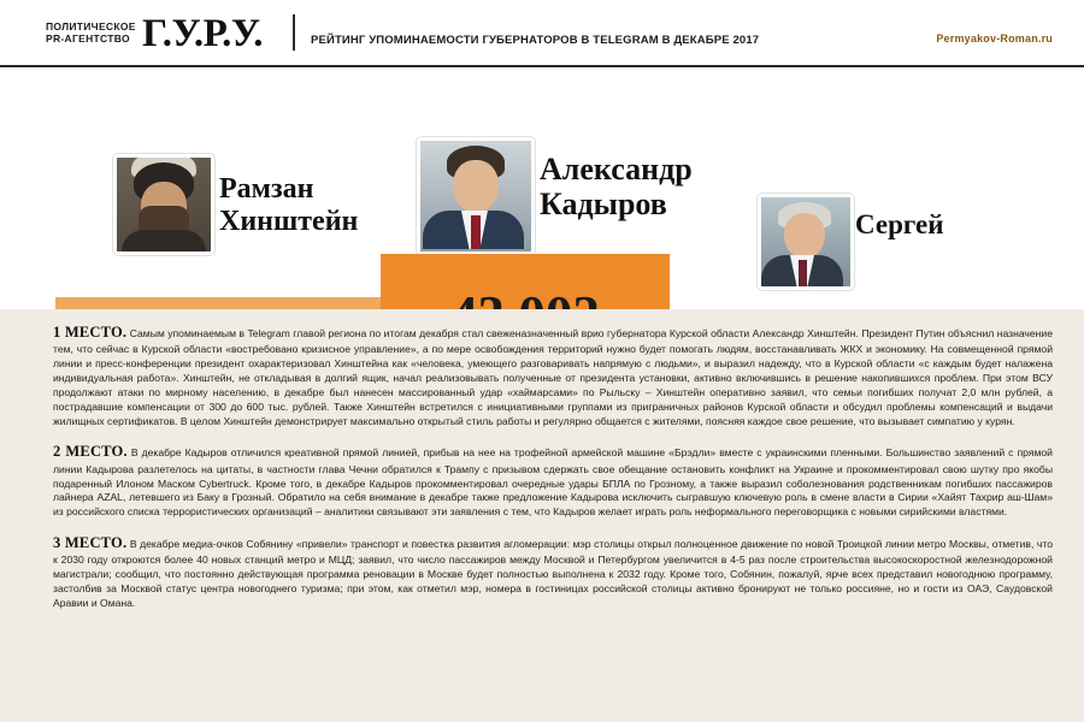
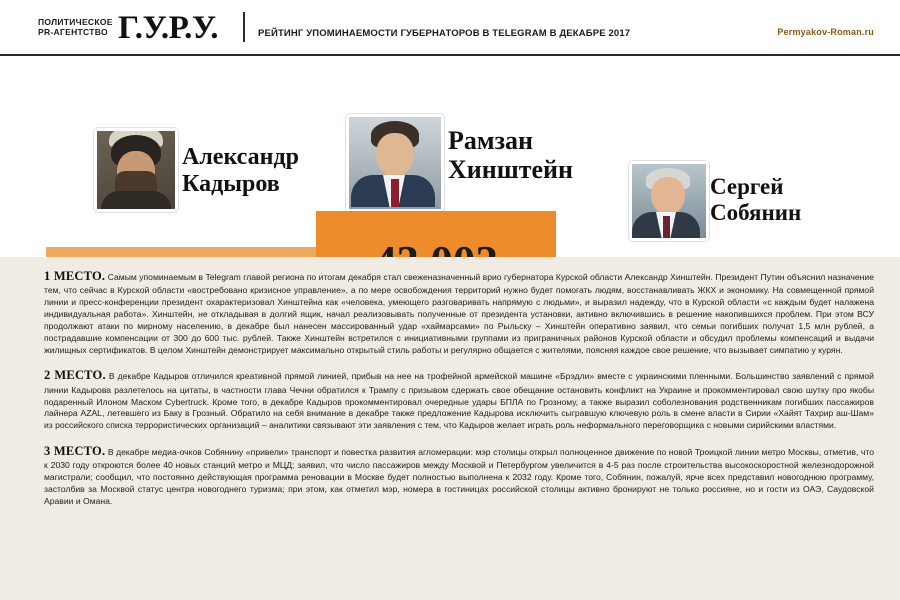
  ПОЛИТИЧЕСКОЕ
  PR-АГЕНТСТВО
  Г.У.Р.У.
  РЕЙТИНГ УПОМИНАЕМОСТИ ГУБЕРНАТОРОВ В TELEGRAM В ДЕКАБРЕ 2017
  Permyakov-Roman.ru
- Рамзан
+ Александр
- Хинштейн
+ Кадыров
- Александр
+ Рамзан
- Кадыров
+ Хинштейн
  Сергей
+ Собянин
- 1 МЕСТО. Самым упоминаемым в Telegram главой региона по итогам декабря стал свеженазначенный врио губернатора Курской области Александр Хинштейн. Президент Путин объяснил назначение тем, что сейчас в Курской области «востребовано кризисное управление», а по мере освобождения территорий нужно будет помогать людям, восстанавливать ЖКХ и экономику. На совмещенной прямой линии и пресс-конференции президент охарактеризовал Хинштейна как «человека, умеющего разговаривать напрямую с людьми», и выразил надежду, что в Курской области «с каждым будет налажена индивидуальная работа». Хинштейн, не откладывая в долгий ящик, начал реализовывать полученные от президента установки, активно включившись в решение накопившихся проблем. При этом ВСУ продолжают атаки по мирному населению, в декабре был нанесен массированный удар «хаймарсами» по Рыльску – Хинштейн оперативно заявил, что семьи погибших получат 2,0 млн рублей, а пострадавшие компенсации от 300 до 600 тыс. рублей. Также Хинштейн встретился с инициативными группами из приграничных районов Курской области и обсудил проблемы компенсаций и выдачи жилищных сертификатов. В целом Хинштейн демонстрирует максимально открытый стиль работы и регулярно общается с жителями, поясняя каждое свое решение, что вызывает симпатию у курян.
+ 1 МЕСТО. Самым упоминаемым в Telegram главой региона по итогам декабря стал свеженазначенный врио губернатора Курской области Александр Хинштейн. Президент Путин объяснил назначение тем, что сейчас в Курской области «востребовано кризисное управление», а по мере освобождения территорий нужно будет помогать людям, восстанавливать ЖКХ и экономику. На совмещенной прямой линии и пресс-конференции президент охарактеризовал Хинштейна как «человека, умеющего разговаривать напрямую с людьми», и выразил надежду, что в Курской области «с каждым будет налажена индивидуальная работа». Хинштейн, не откладывая в долгий ящик, начал реализовывать полученные от президента установки, активно включившись в решение накопившихся проблем. При этом ВСУ продолжают атаки по мирному населению, в декабре был нанесен массированный удар «хаймарсами» по Рыльску – Хинштейн оперативно заявил, что семьи погибших получат 1,5 млн рублей, а пострадавшие компенсации от 300 до 600 тыс. рублей. Также Хинштейн встретился с инициативными группами из приграничных районов Курской области и обсудил проблемы компенсаций и выдачи жилищных сертификатов. В целом Хинштейн демонстрирует максимально открытый стиль работы и регулярно общается с жителями, поясняя каждое свое решение, что вызывает симпатию у курян.
  2 МЕСТО. В декабре Кадыров отличился креативной прямой линией, прибыв на нее на трофейной армейской машине «Брэдли» вместе с украинскими пленными. Большинство заявлений с прямой линии Кадырова разлетелось на цитаты, в частности глава Чечни обратился к Трампу с призывом сдержать свое обещание остановить конфликт на Украине и прокомментировал свою шутку про якобы подаренный Илоном Маском Cybertruck. Кроме того, в декабре Кадыров прокомментировал очередные удары БПЛА по Грозному, а также выразил соболезнования родственникам погибших пассажиров лайнера AZAL, летевшего из Баку в Грозный. Обратило на себя внимание в декабре также предложение Кадырова исключить сыгравшую ключевую роль в смене власти в Сирии «Хайят Тахрир аш-Шам» из российского списка террористических организаций – аналитики связывают эти заявления с тем, что Кадыров желает играть роль неформального переговорщика с новыми сирийскими властями.
  3 МЕСТО. В декабре медиа-очков Собянину «привели» транспорт и повестка развития агломерации: мэр столицы открыл полноценное движение по новой Троицкой линии метро Москвы, отметив, что к 2030 году откроются более 40 новых станций метро и МЦД; заявил, что число пассажиров между Москвой и Петербургом увеличится в 4-5 раз после строительства высокоскоростной железнодорожной магистрали; сообщил, что постоянно действующая программа реновации в Москве будет полностью выполнена к 2032 году. Кроме того, Собянин, пожалуй, ярче всех представил новогоднюю программу, застолбив за Москвой статус центра новогоднего туризма; при этом, как отметил мэр, номера в гостиницах российской столицы активно бронируют не только россияне, но и гости из ОАЭ, Саудовской Аравии и Омана.
